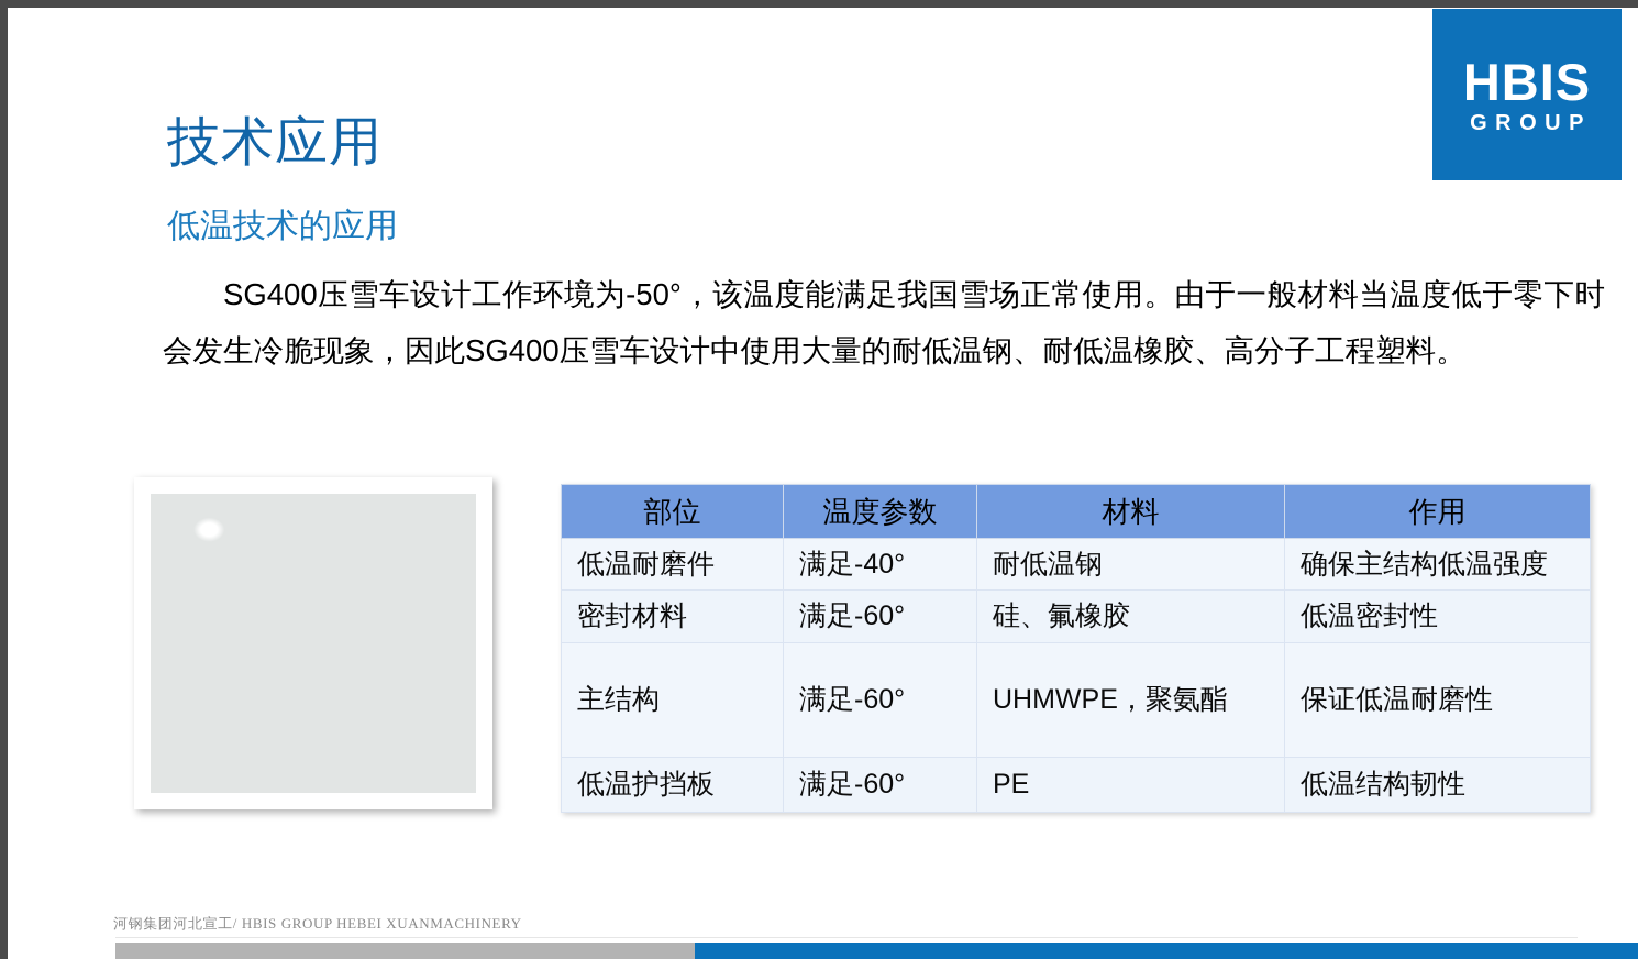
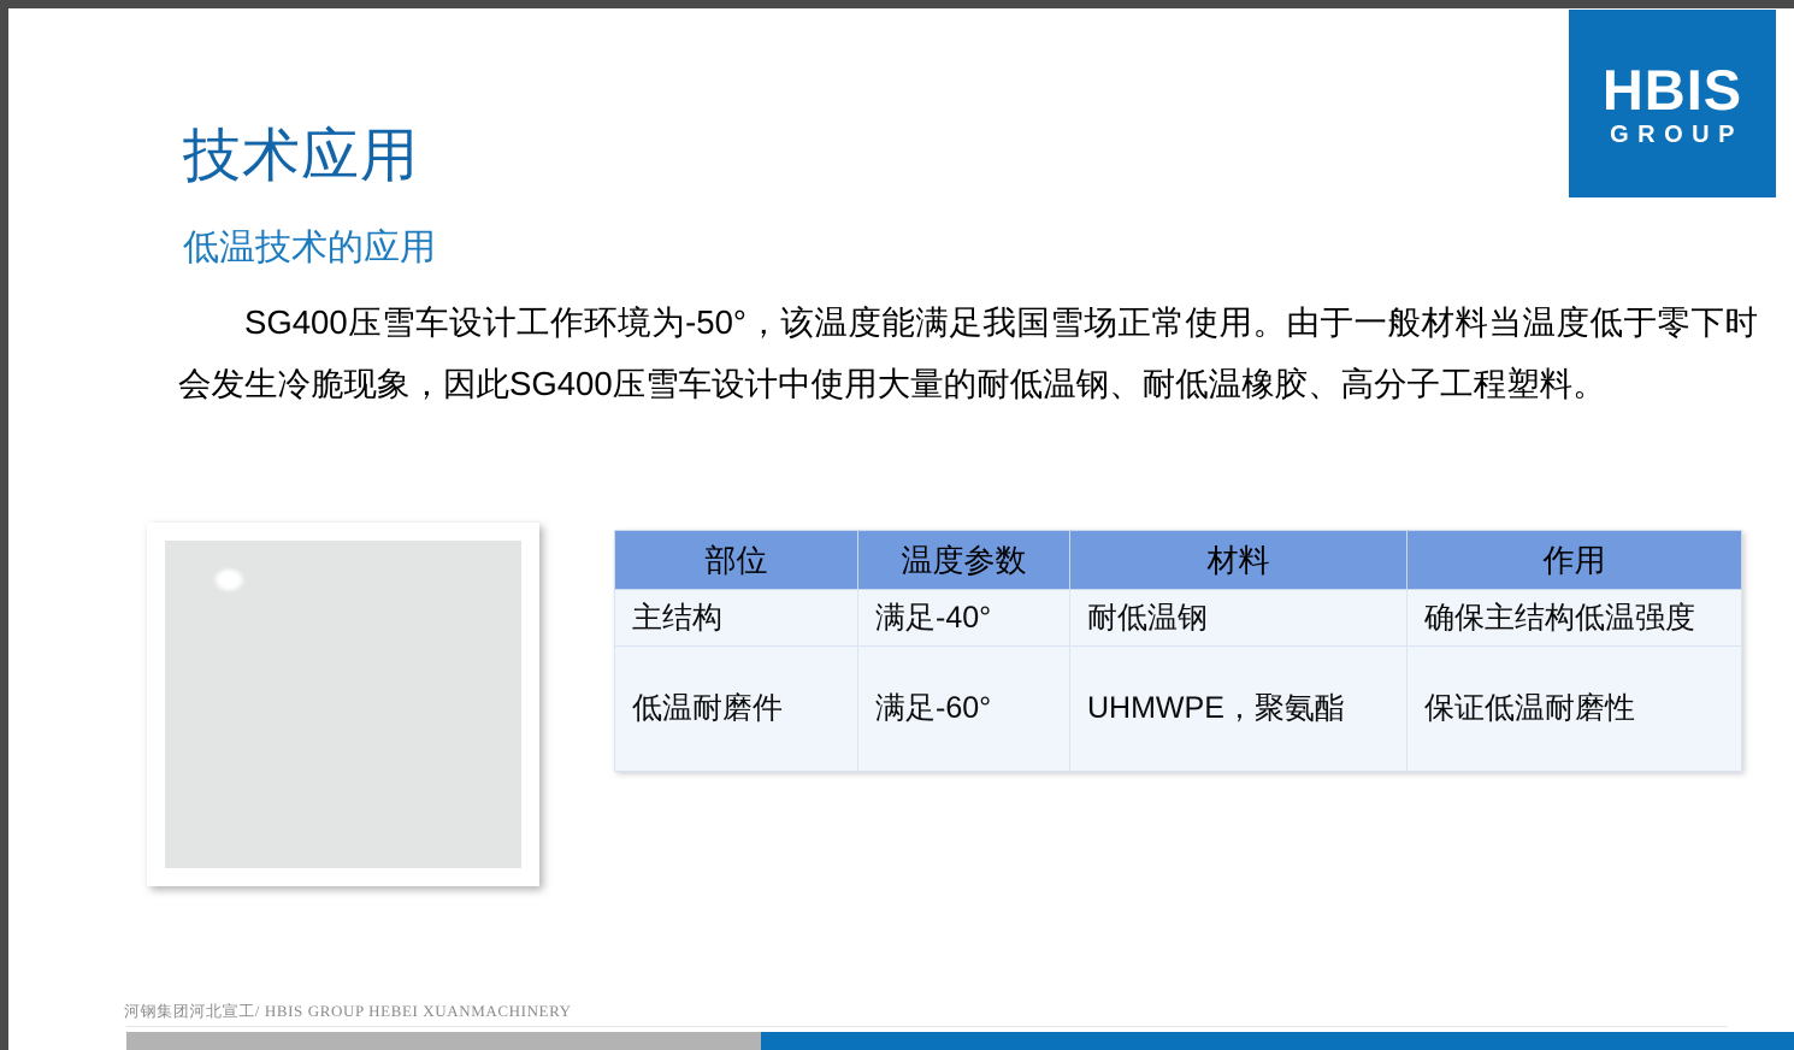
  HBIS
  GROUP
  技术应用
  低温技术的应用
  SG400压雪车设计工作环境为-50°，该温度能满足我国雪场正常使用。由于一般材料当温度低于零下时会发生冷脆现象，因此SG400压雪车设计中使用大量的耐低温钢、耐低温橡胶、高分子工程塑料。
  部位	温度参数	材料	作用
- 低温耐磨件	满足-40°	耐低温钢	确保主结构低温强度
+ 主结构	满足-40°	耐低温钢	确保主结构低温强度
- 密封材料	满足-60°	硅、氟橡胶	低温密封性
- 主结构	满足-60°	UHMWPE，聚氨酯	保证低温耐磨性
+ 低温耐磨件	满足-60°	UHMWPE，聚氨酯	保证低温耐磨性
- 低温护挡板	满足-60°	PE	低温结构韧性
  河钢集团河北宣工/ HBIS GROUP HEBEI XUANMACHINERY
